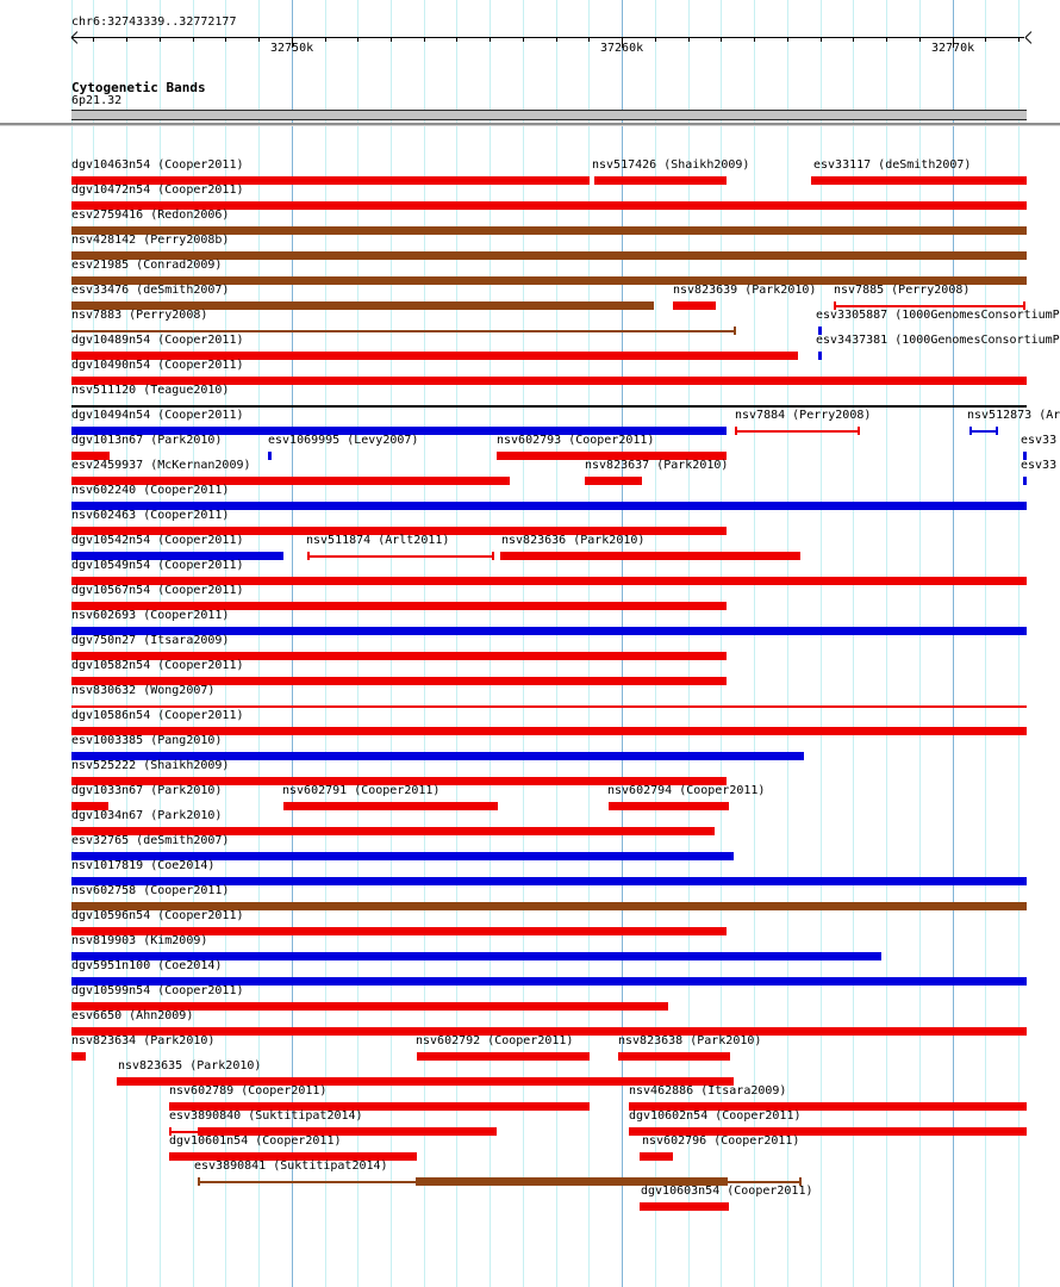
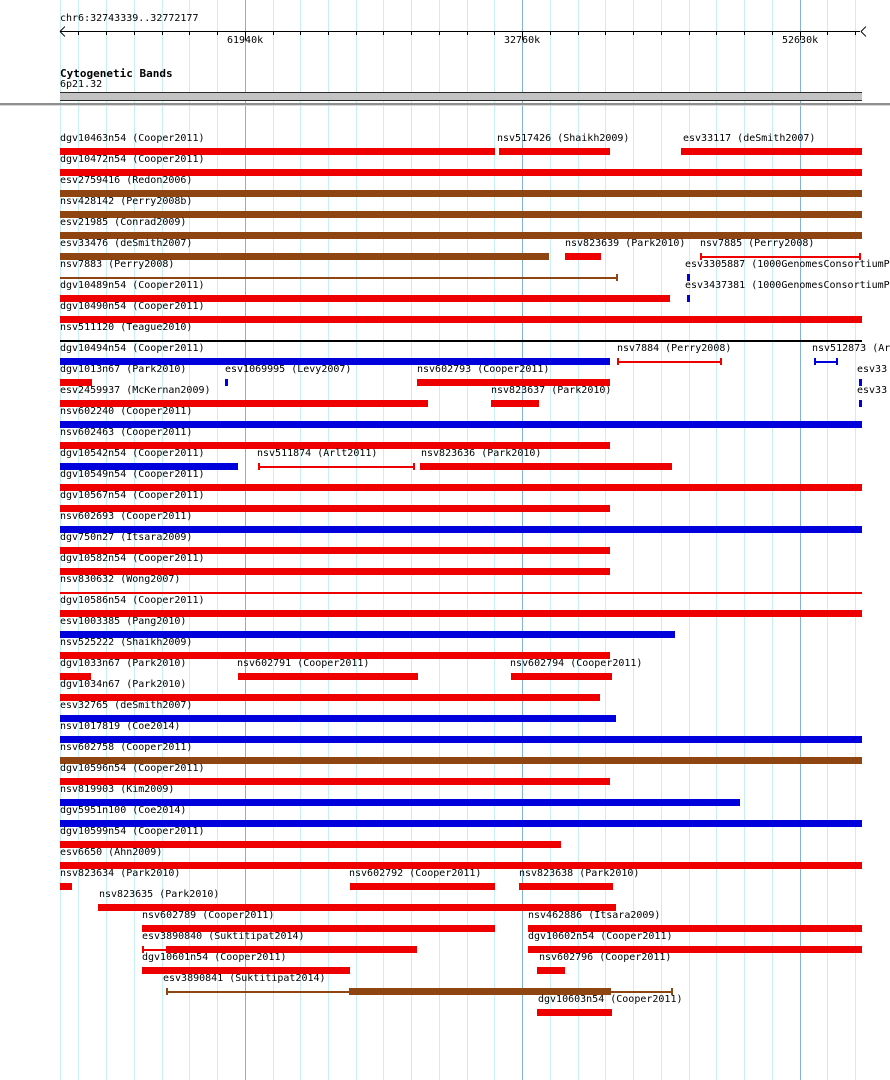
  chr6:32743339..32772177
- 32750k
+ 61940k
- 37260k
+ 32760k
- 32770k
+ 52630k
  Cytogenetic Bands
  6p21.32
  dgv10463n54 (Cooper2011)
  nsv517426 (Shaikh2009)
  esv33117 (deSmith2007)
  dgv10472n54 (Cooper2011)
  esv2759416 (Redon2006)
  nsv428142 (Perry2008b)
  esv21985 (Conrad2009)
  esv33476 (deSmith2007)
  nsv823639 (Park2010)
  nsv7885 (Perry2008)
  nsv7883 (Perry2008)
  esv3305887 (1000GenomesConsortiumP
  dgv10489n54 (Cooper2011)
  esv3437381 (1000GenomesConsortiumP
  dgv10490n54 (Cooper2011)
  nsv511120 (Teague2010)
  dgv10494n54 (Cooper2011)
  nsv7884 (Perry2008)
  nsv512873 (Ar
  dgv1013n67 (Park2010)
  esv1069995 (Levy2007)
  nsv602793 (Cooper2011)
  esv33
  esv2459937 (McKernan2009)
  nsv823637 (Park2010)
  esv33
  nsv602240 (Cooper2011)
  nsv602463 (Cooper2011)
  dgv10542n54 (Cooper2011)
  nsv511874 (Arlt2011)
  nsv823636 (Park2010)
  dgv10549n54 (Cooper2011)
  dgv10567n54 (Cooper2011)
  nsv602693 (Cooper2011)
  dgv750n27 (Itsara2009)
  dgv10582n54 (Cooper2011)
  nsv830632 (Wong2007)
  dgv10586n54 (Cooper2011)
  esv1003385 (Pang2010)
  nsv525222 (Shaikh2009)
  dgv1033n67 (Park2010)
  nsv602791 (Cooper2011)
  nsv602794 (Cooper2011)
  dgv1034n67 (Park2010)
  esv32765 (deSmith2007)
  nsv1017819 (Coe2014)
  nsv602758 (Cooper2011)
  dgv10596n54 (Cooper2011)
  nsv819903 (Kim2009)
  dgv5951n100 (Coe2014)
  dgv10599n54 (Cooper2011)
  esv6650 (Ahn2009)
  nsv823634 (Park2010)
  nsv602792 (Cooper2011)
  nsv823638 (Park2010)
  nsv823635 (Park2010)
  nsv602789 (Cooper2011)
  nsv462886 (Itsara2009)
  esv3890840 (Suktitipat2014)
  dgv10602n54 (Cooper2011)
  dgv10601n54 (Cooper2011)
  nsv602796 (Cooper2011)
  esv3890841 (Suktitipat2014)
  dgv10603n54 (Cooper2011)
